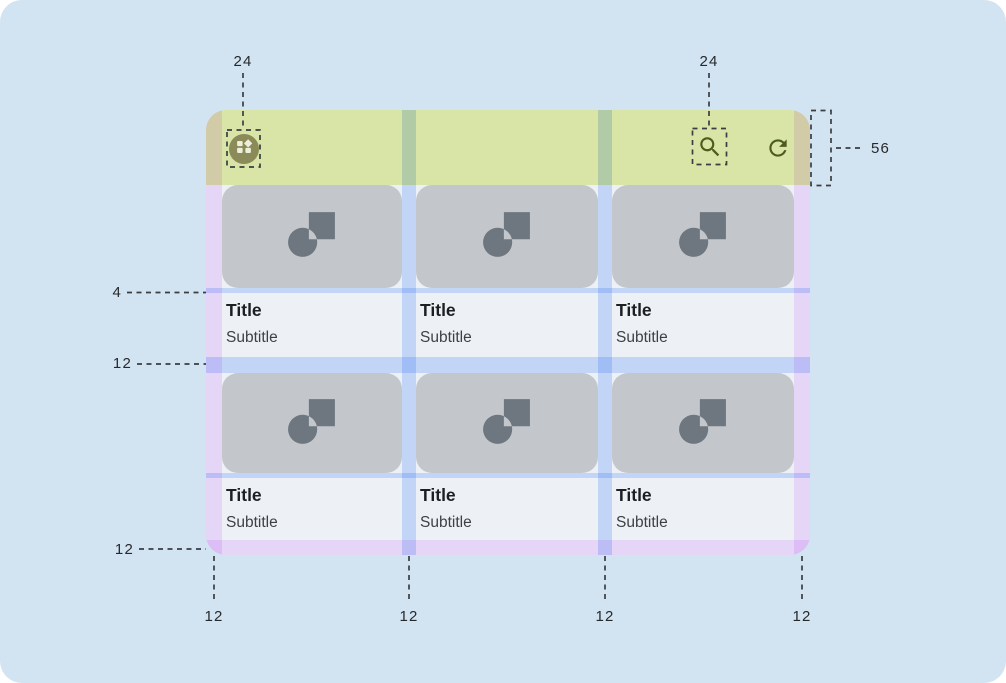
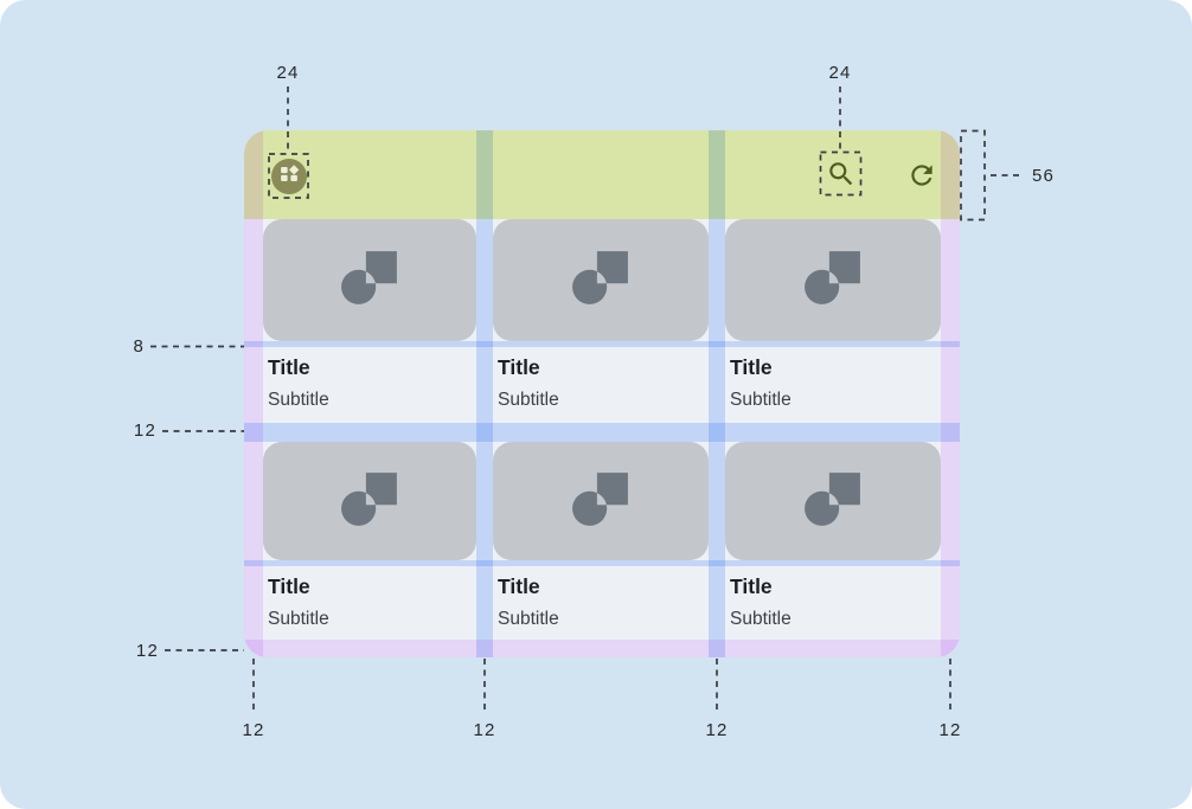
  Title
  Subtitle
  Title
  Subtitle
  Title
  Subtitle
  Title
  Subtitle
  Title
  Subtitle
  Title
  Subtitle
  24
  24
  56
- 4
+ 8
  12
  12
  12
  12
  12
  12
